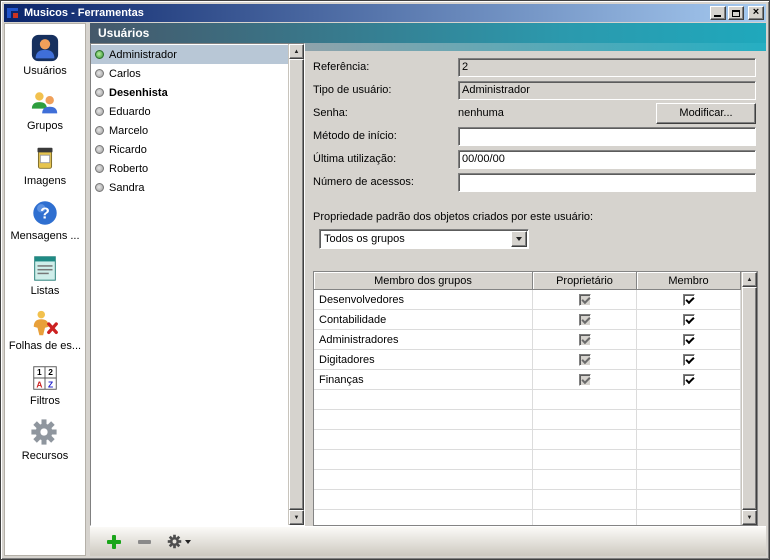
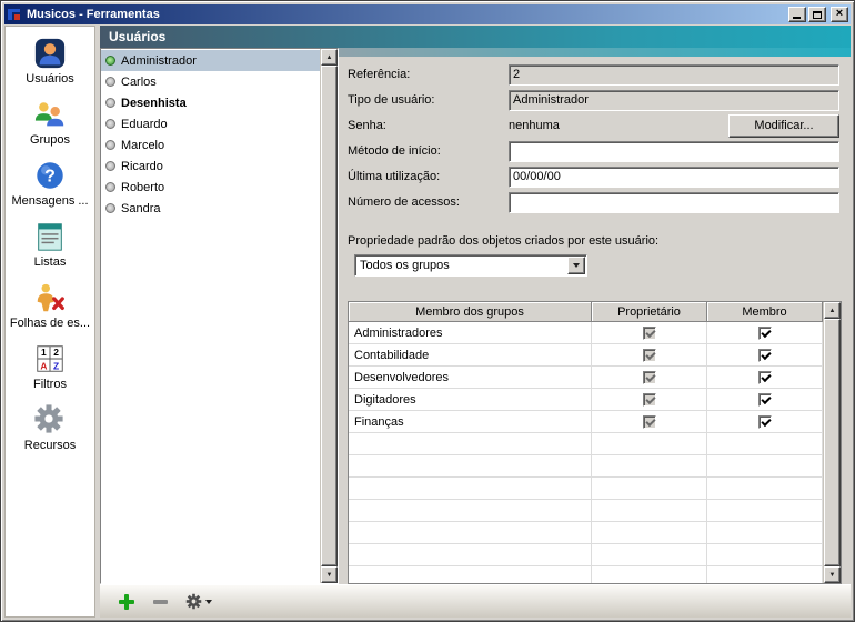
  Musicos - Ferramentas
  ×
  Usuários
  Grupos
- Imagens
  ?
  Mensagens ...
  Listas
  Folhas de es...
  1
  2
  A
  Z
  Filtros
  Recursos
  Usuários
  Administrador
  Carlos
  Desenhista
  Eduardo
  Marcelo
  Ricardo
  Roberto
  Sandra
  Referência:
  2
  Tipo de usuário:
  Administrador
  Senha:
  nenhuma
  Modificar...
  Método de início:
  Última utilização:
  00/00/00
  Número de acessos:
  Propriedade padrão dos objetos criados por este usuário:
  Todos os grupos
  Membro dos grupos
  Proprietário
  Membro
- Desenvolvedores
+ Administradores
  Contabilidade
- Administradores
+ Desenvolvedores
  Digitadores
  Finanças
